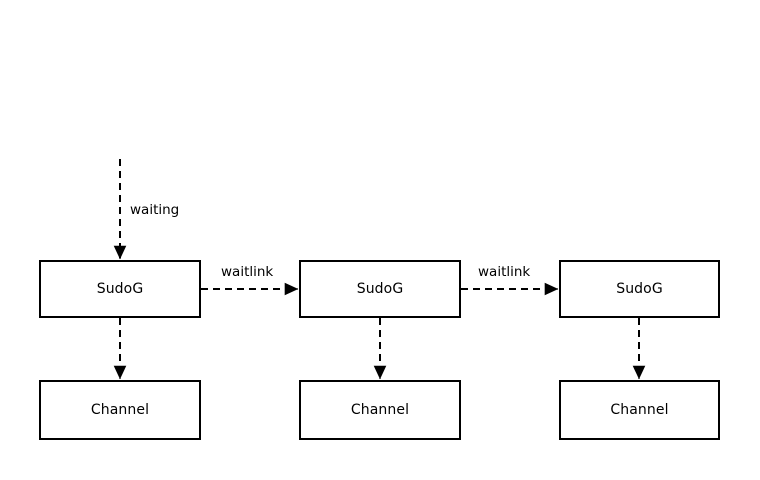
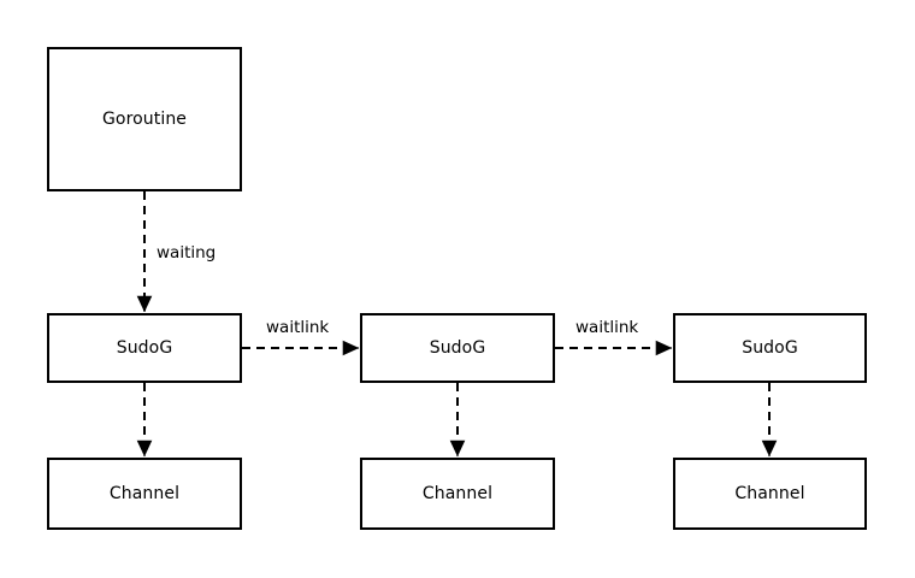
+ Goroutine
  SudoG
  SudoG
  SudoG
  Channel
  Channel
  Channel
  waiting
  waitlink
  waitlink
